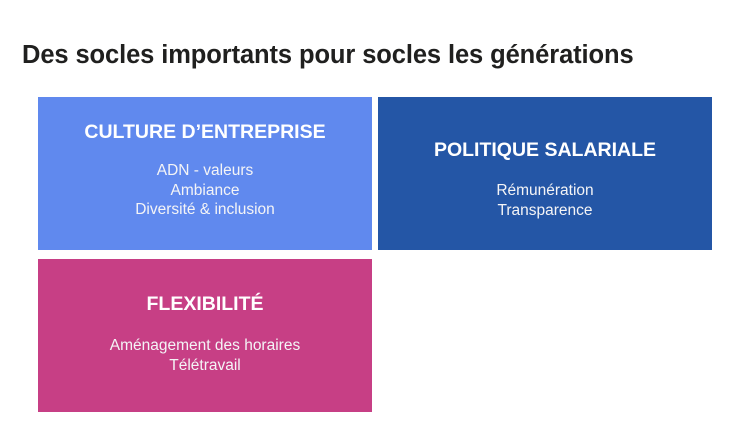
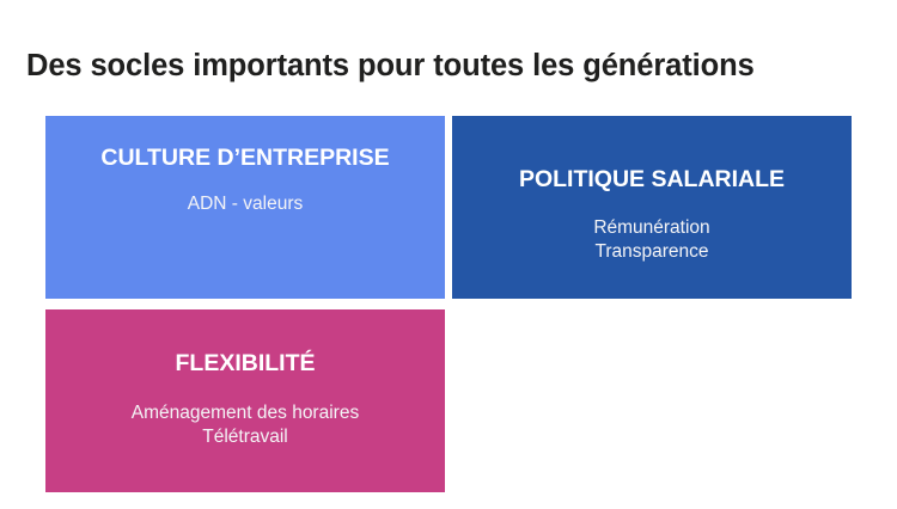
- Des socles importants pour socles les générations
+ Des socles importants pour toutes les générations
  CULTURE D’ENTREPRISE
  ADN - valeurs
- Ambiance
- Diversité & inclusion
  POLITIQUE SALARIALE
  Rémunération
  Transparence
  FLEXIBILITÉ
  Aménagement des horaires
  Télétravail
